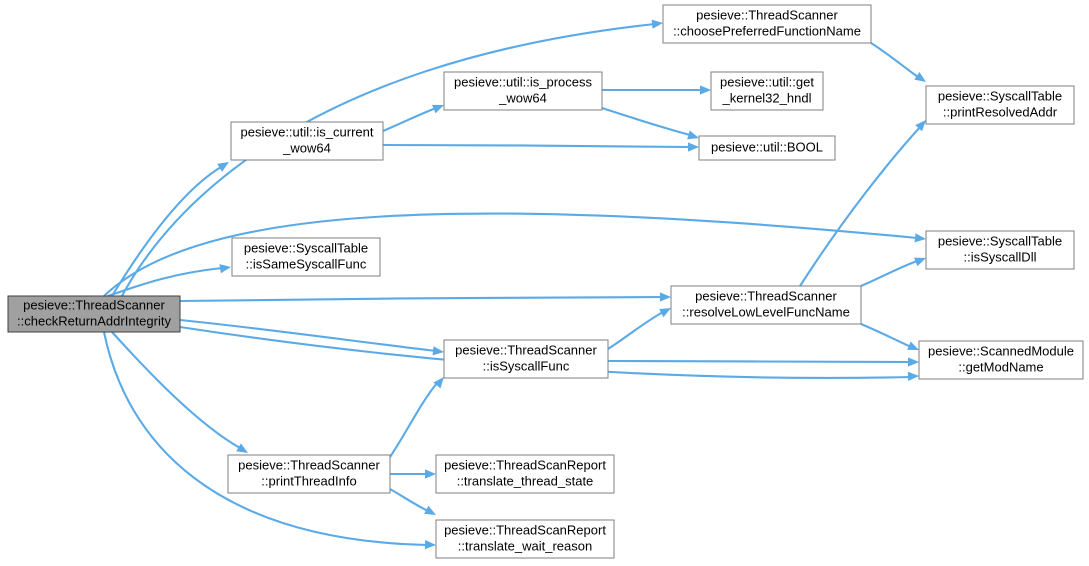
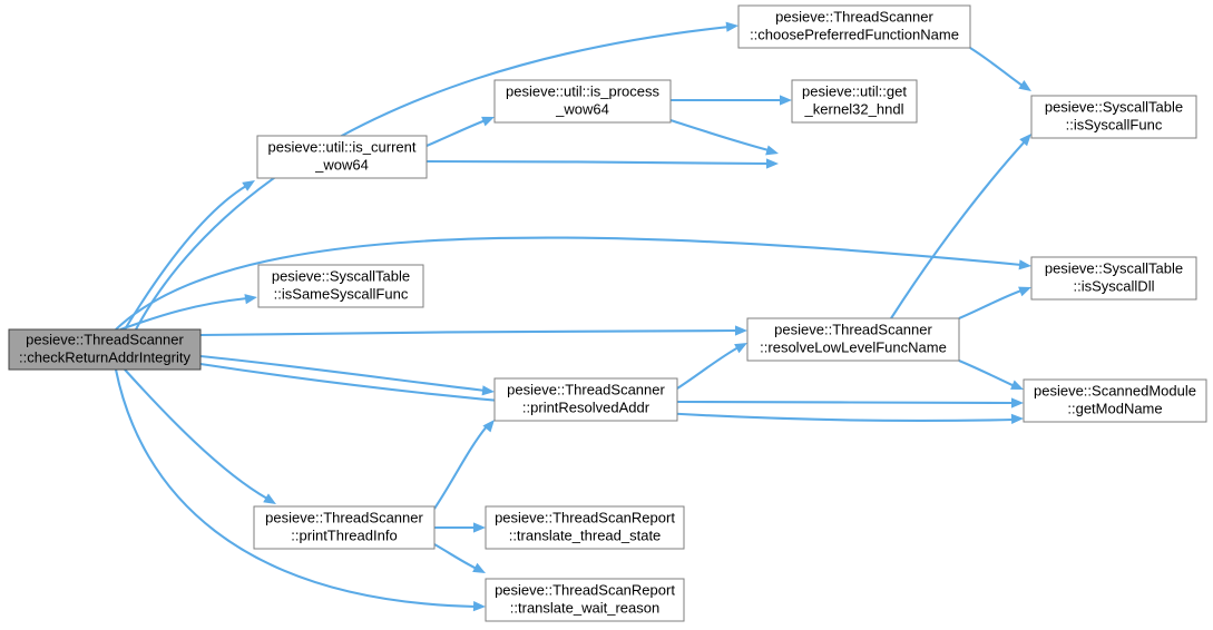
  pesieve::ThreadScanner
  ::checkReturnAddrIntegrity
  pesieve::ThreadScanner
  ::choosePreferredFunctionName
  pesieve::util::is_process
  _wow64
  pesieve::util::get
  _kernel32_hndl
  pesieve::SyscallTable
- ::printResolvedAddr
+ ::isSyscallFunc
  pesieve::util::is_current
  _wow64
- pesieve::util::BOOL
  pesieve::SyscallTable
  ::isSyscallDll
  pesieve::SyscallTable
  ::isSameSyscallFunc
  pesieve::ThreadScanner
  ::resolveLowLevelFuncName
  pesieve::ThreadScanner
- ::isSyscallFunc
+ ::printResolvedAddr
  pesieve::ScannedModule
  ::getModName
  pesieve::ThreadScanner
  ::printThreadInfo
  pesieve::ThreadScanReport
  ::translate_thread_state
  pesieve::ThreadScanReport
  ::translate_wait_reason
